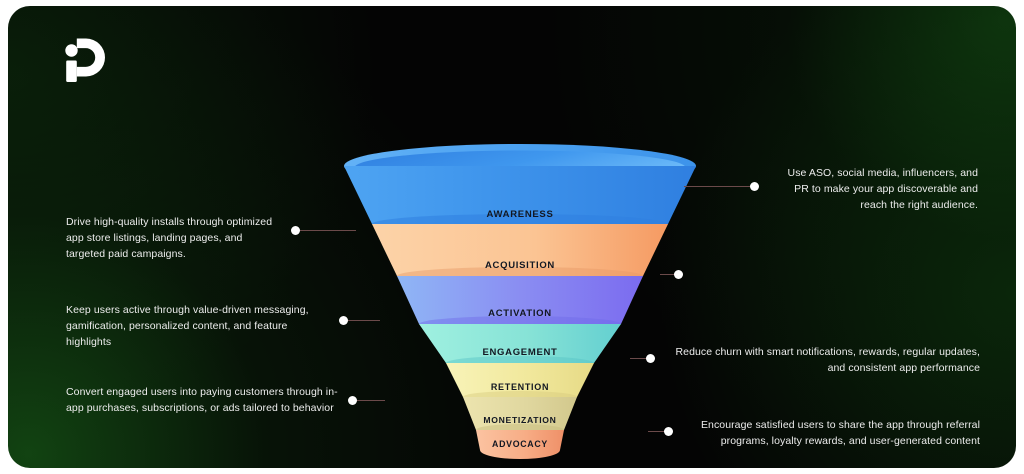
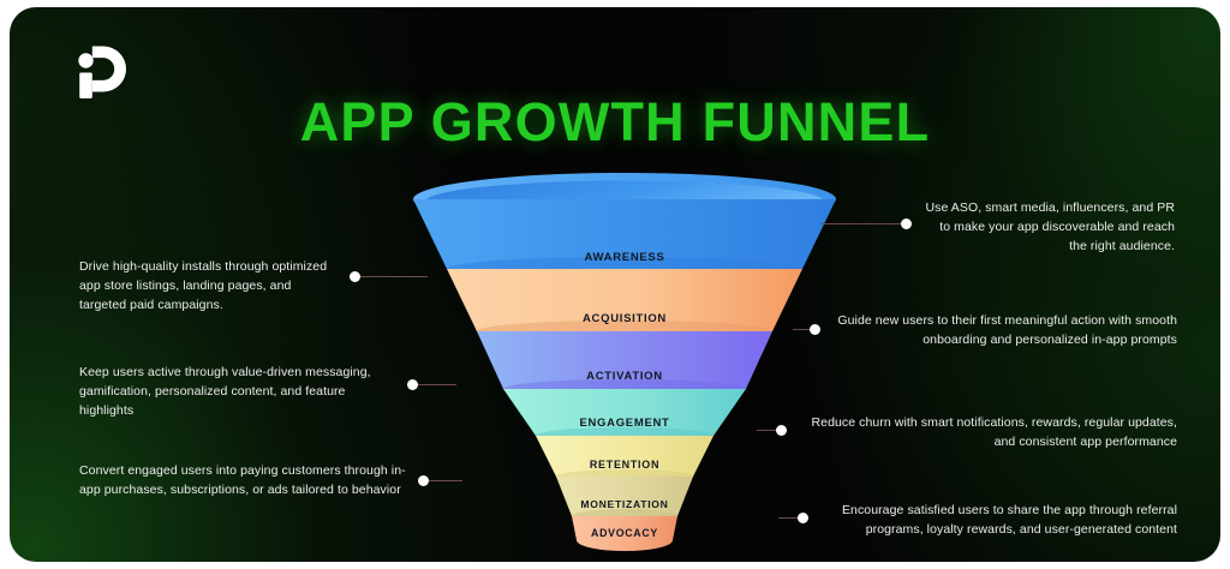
+ APP GROWTH FUNNEL
  AWARENESS
  ACQUISITION
  ACTIVATION
  ENGAGEMENT
  RETENTION
  MONETIZATION
  ADVOCACY
- Use ASO, social media, influencers, and PR to make your app discoverable and reach the right audience.
+ Use ASO, smart media, influencers, and PR to make your app discoverable and reach the right audience.
+ Guide new users to their first meaningful action with smooth onboarding and personalized in-app prompts
  Reduce churn with smart notifications, rewards, regular updates, and consistent app performance
  Encourage satisfied users to share the app through referral programs, loyalty rewards, and user-generated content
  Drive high-quality installs through optimized app store listings, landing pages, and targeted paid campaigns.
  Keep users active through value-driven messaging, gamification, personalized content, and feature highlights
  Convert engaged users into paying customers through in-app purchases, subscriptions, or ads tailored to behavior
